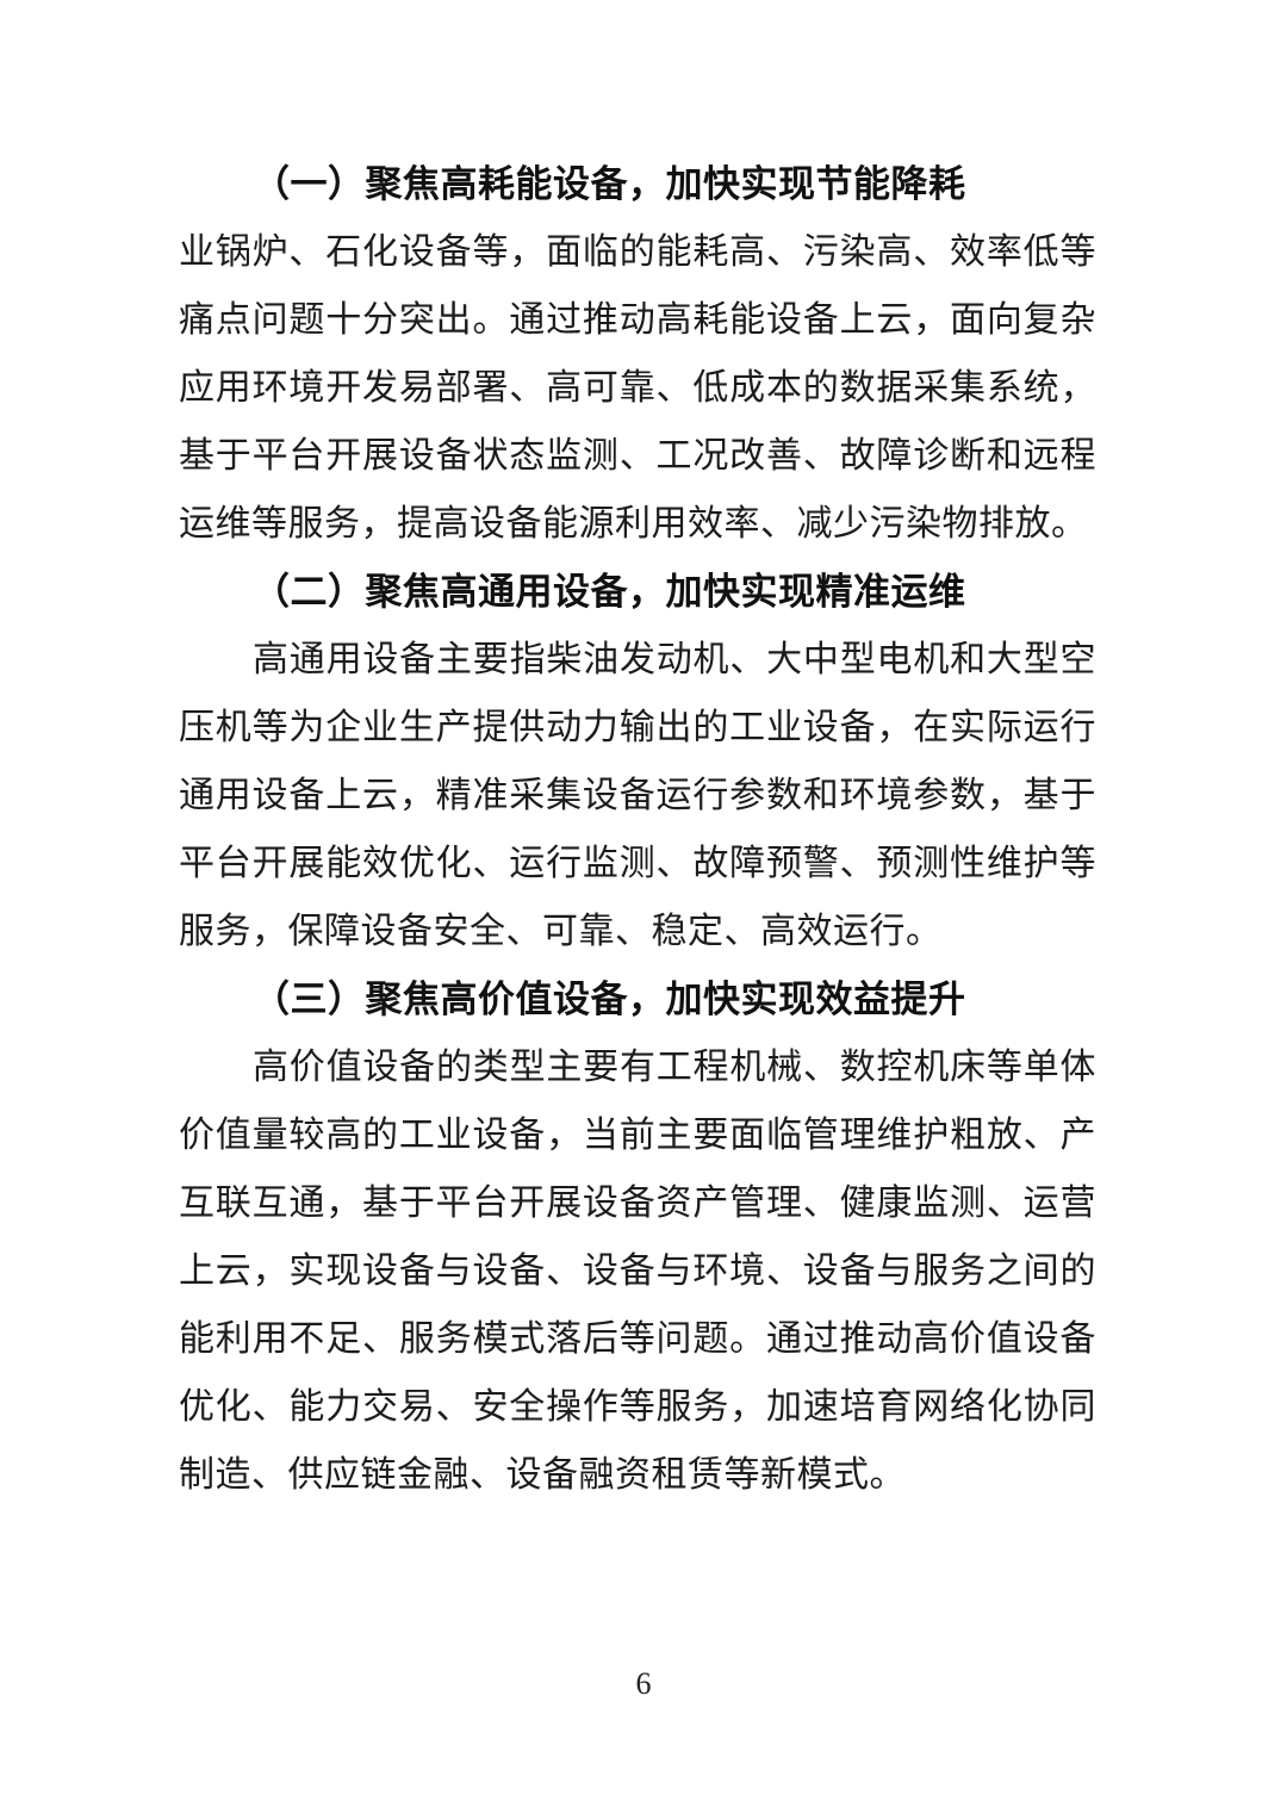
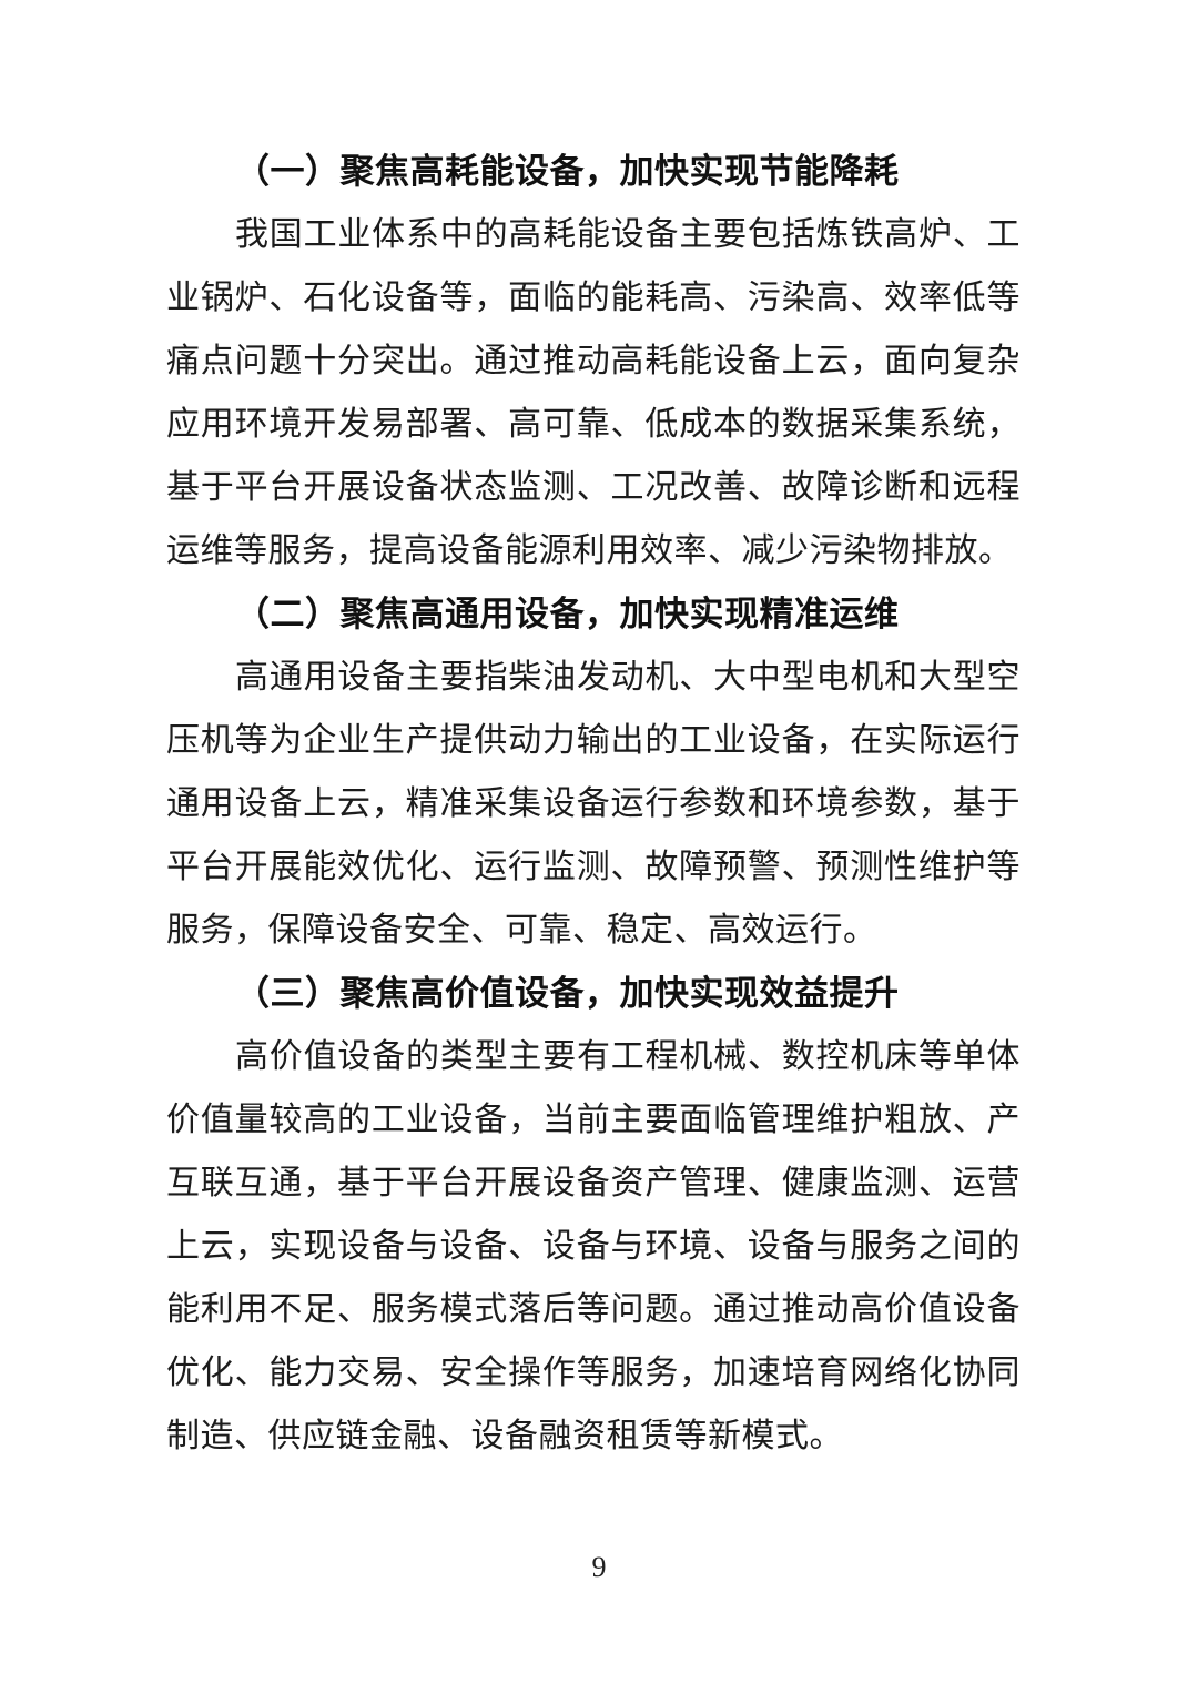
  （一）聚焦高耗能设备，加快实现节能降耗
+ 我国工业体系中的高耗能设备主要包括炼铁高炉、工
  业锅炉、石化设备等，面临的能耗高、污染高、效率低等
  痛点问题十分突出。通过推动高耗能设备上云，面向复杂
  应用环境开发易部署、高可靠、低成本的数据采集系统，
  基于平台开展设备状态监测、工况改善、故障诊断和远程
  运维等服务，提高设备能源利用效率、减少污染物排放。
  （二）聚焦高通用设备，加快实现精准运维
  高通用设备主要指柴油发动机、大中型电机和大型空
  压机等为企业生产提供动力输出的工业设备，在实际运行
  通用设备上云，精准采集设备运行参数和环境参数，基于
  平台开展能效优化、运行监测、故障预警、预测性维护等
  服务，保障设备安全、可靠、稳定、高效运行。
  （三）聚焦高价值设备，加快实现效益提升
  高价值设备的类型主要有工程机械、数控机床等单体
  价值量较高的工业设备，当前主要面临管理维护粗放、产
  互联互通，基于平台开展设备资产管理、健康监测、运营
  上云，实现设备与设备、设备与环境、设备与服务之间的
  能利用不足、服务模式落后等问题。通过推动高价值设备
  优化、能力交易、安全操作等服务，加速培育网络化协同
  制造、供应链金融、设备融资租赁等新模式。
- 6
+ 9
